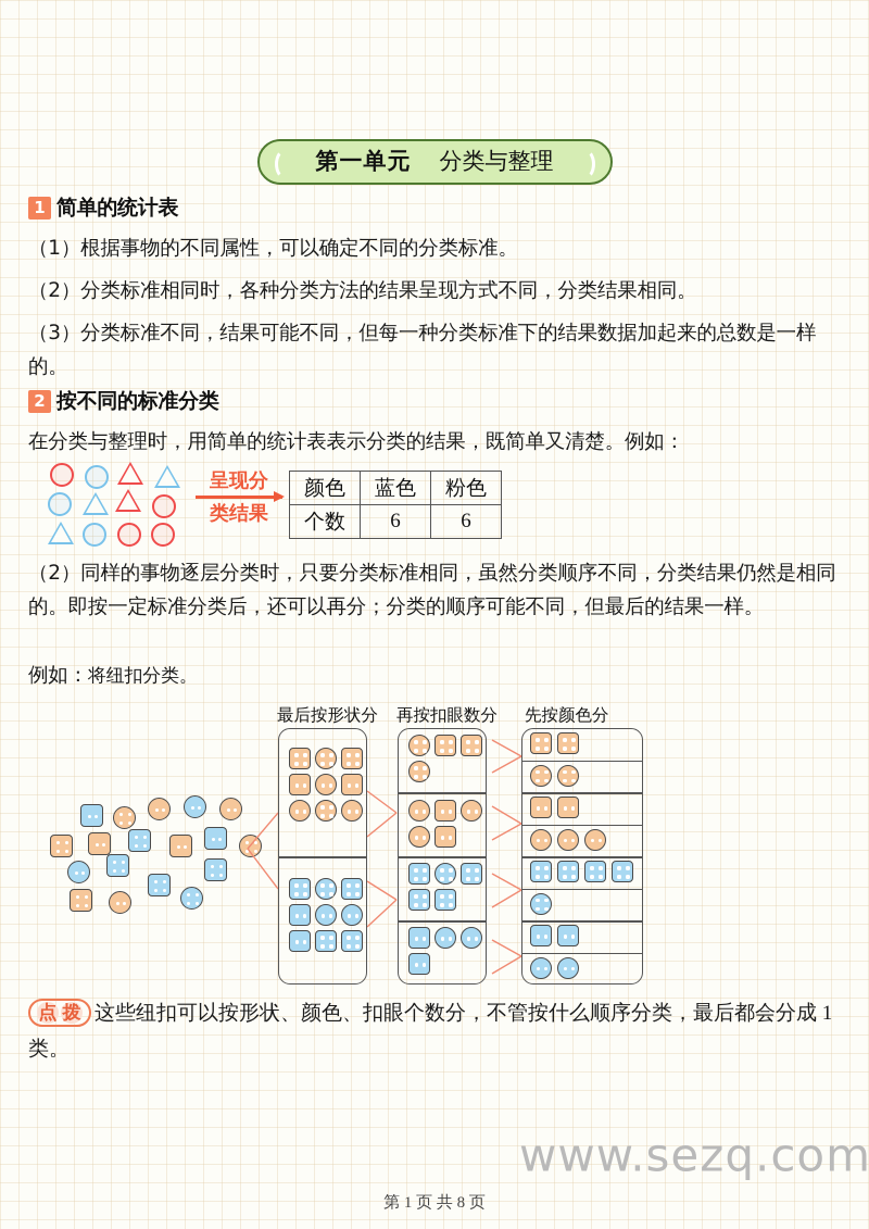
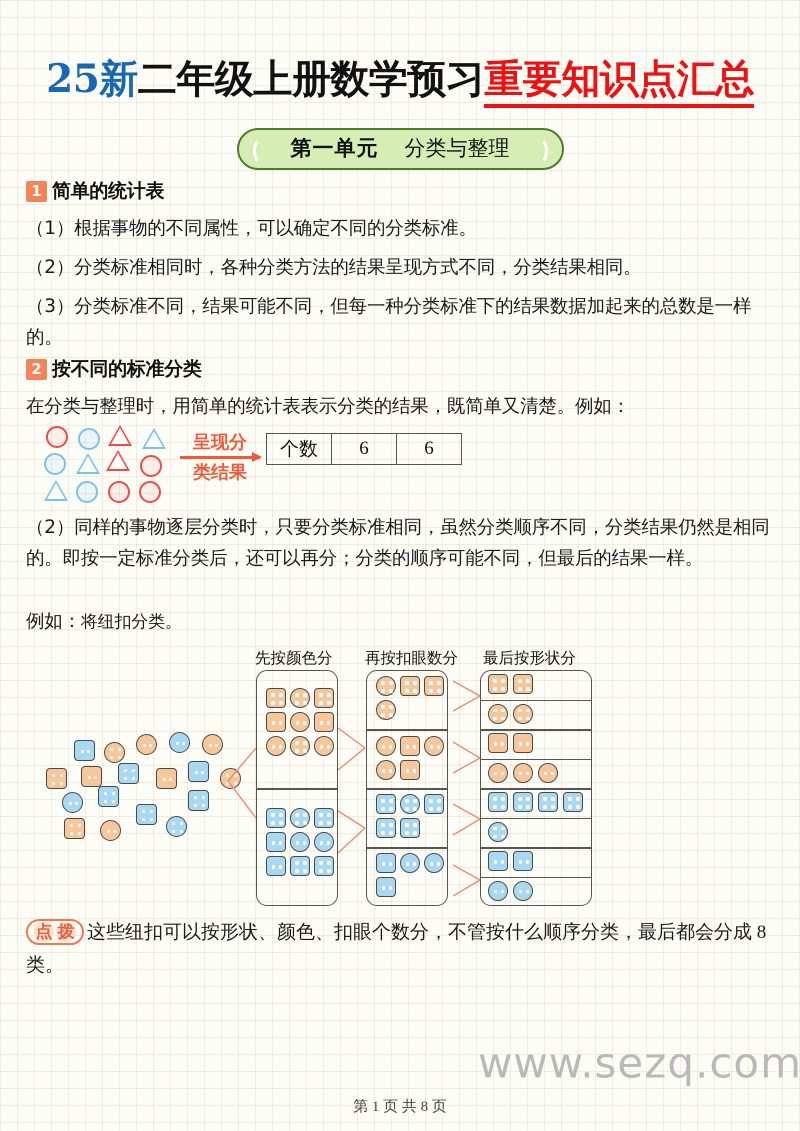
+ 25新二年级上册数学预习重要知识点汇总
  第一单元 分类与整理
  1
  简单的统计表
  （1）根据事物的不同属性，可以确定不同的分类标准。
  （2）分类标准相同时，各种分类方法的结果呈现方式不同，分类结果相同。
  （3）分类标准不同，结果可能不同，但每一种分类标准下的结果数据加起来的总数是一样的。
  2
  按不同的标准分类
  在分类与整理时，用简单的统计表表示分类的结果，既简单又清楚。例如：
  呈现分
  类结果
- 颜色	蓝色	粉色
  个数	6	6
  （2）同样的事物逐层分类时，只要分类标准相同，虽然分类顺序不同，分类结果仍然是相同的。即按一定标准分类后，还可以再分；分类的顺序可能不同，但最后的结果一样。
  例如：将纽扣分类。
- 最后按形状分
+ 先按颜色分
  再按扣眼数分
- 先按颜色分
+ 最后按形状分
- 点 拨 这些纽扣可以按形状、颜色、扣眼个数分，不管按什么顺序分类，最后都会分成 1 类。
+ 点 拨 这些纽扣可以按形状、颜色、扣眼个数分，不管按什么顺序分类，最后都会分成 8 类。
  www.sezq.com
  第 1 页 共 8 页
